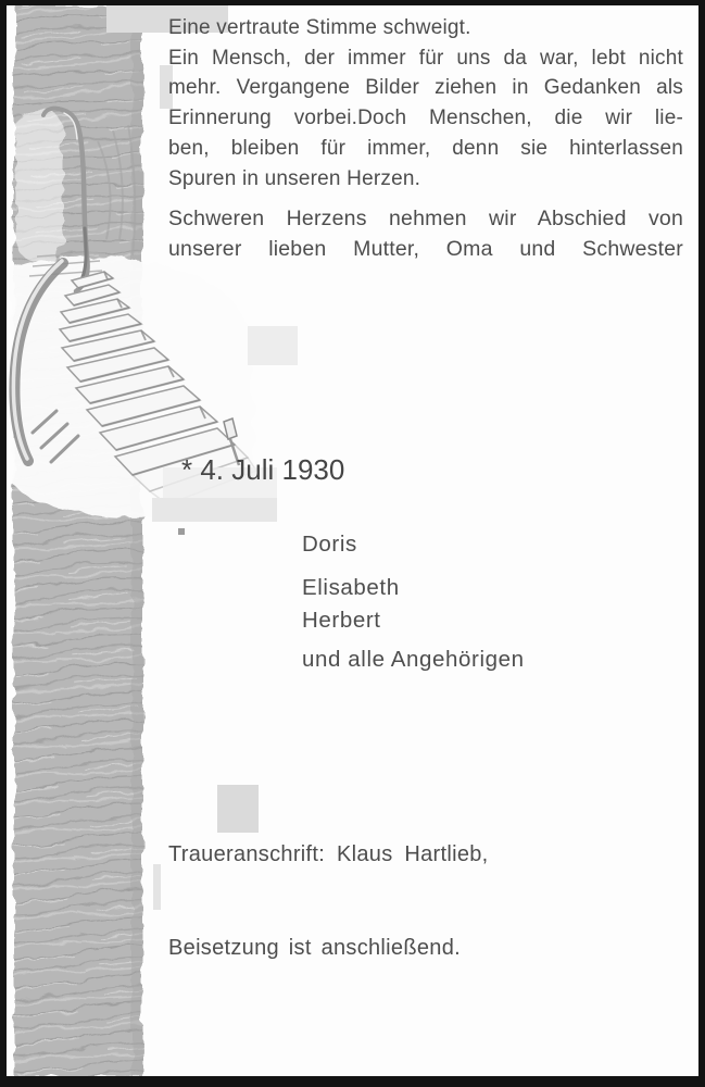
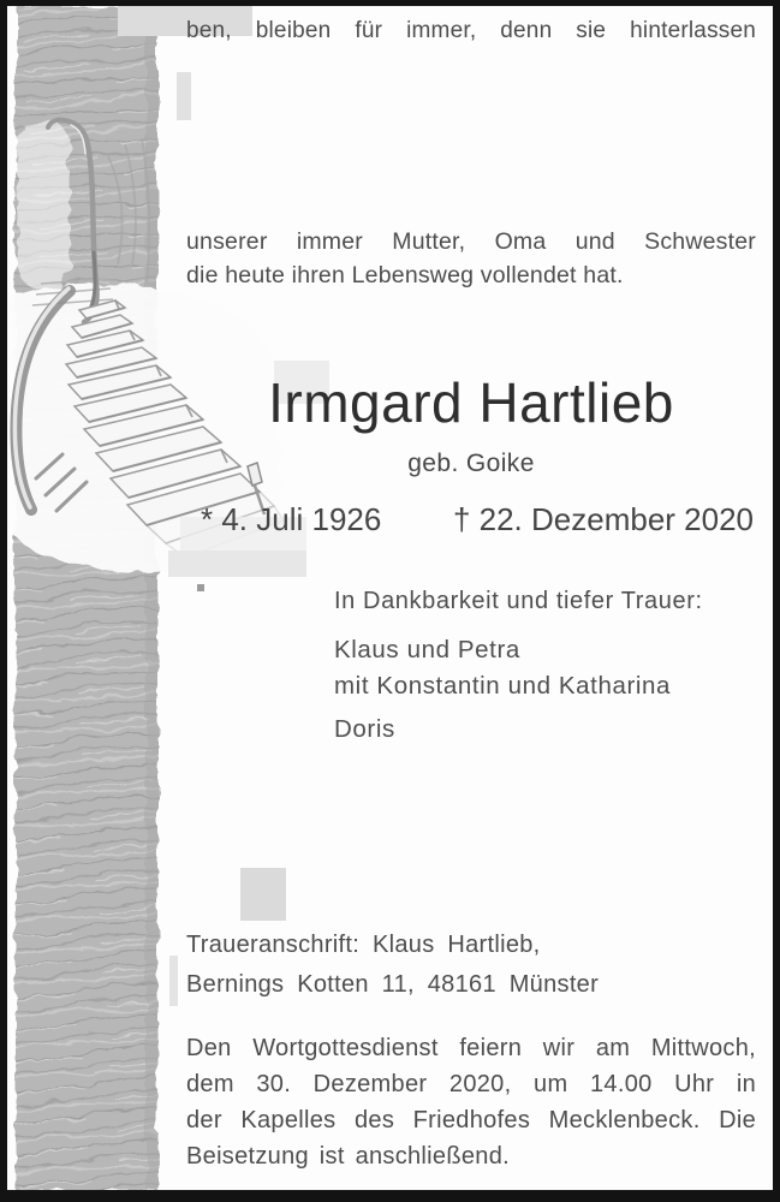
- Eine vertraute Stimme schweigt.
- Ein Mensch, der immer für uns da war, lebt nicht
- mehr. Vergangene Bilder ziehen in Gedanken als
- Erinnerung vorbei.Doch Menschen, die wir lie-
  ben, bleiben für immer, denn sie hinterlassen
- Spuren in unseren Herzen.
- Schweren Herzens nehmen wir Abschied von
- unserer lieben Mutter, Oma und Schwester
+ unserer immer Mutter, Oma und Schwester
+ die heute ihren Lebensweg vollendet hat.
+ Irmgard Hartlieb
+ geb. Goike
- * 4. Juli 1930
+ * 4. Juli 1926
+ † 22. Dezember 2020
+ In Dankbarkeit und tiefer Trauer:
+ Klaus und Petra
+ mit Konstantin und Katharina
  Doris
- Elisabeth
- Herbert
- und alle Angehörigen
  Traueranschrift: Klaus Hartlieb,
+ Bernings Kotten 11, 48161 Münster
+ Den Wortgottesdienst feiern wir am Mittwoch,
+ dem 30. Dezember 2020, um 14.00 Uhr in
+ der Kapelles des Friedhofes Mecklenbeck. Die
  Beisetzung ist anschließend.
